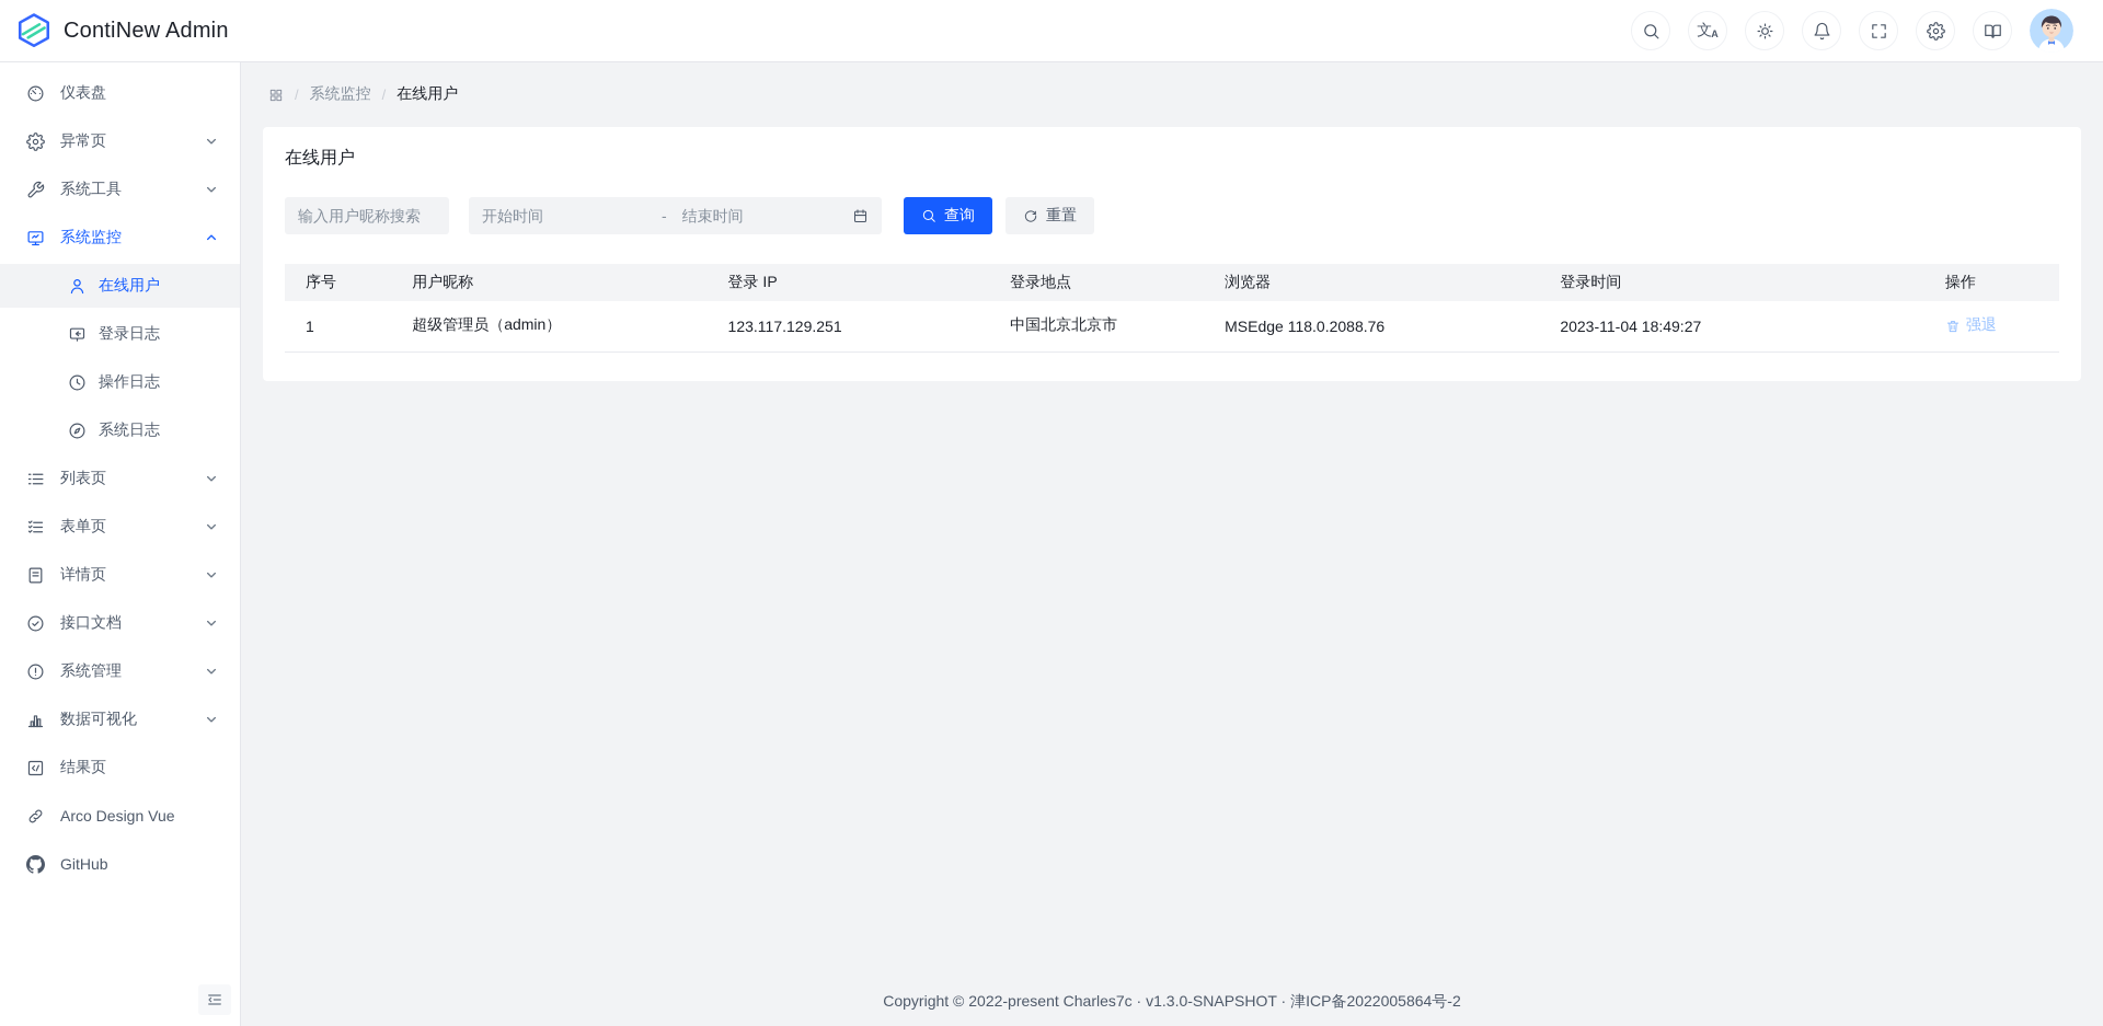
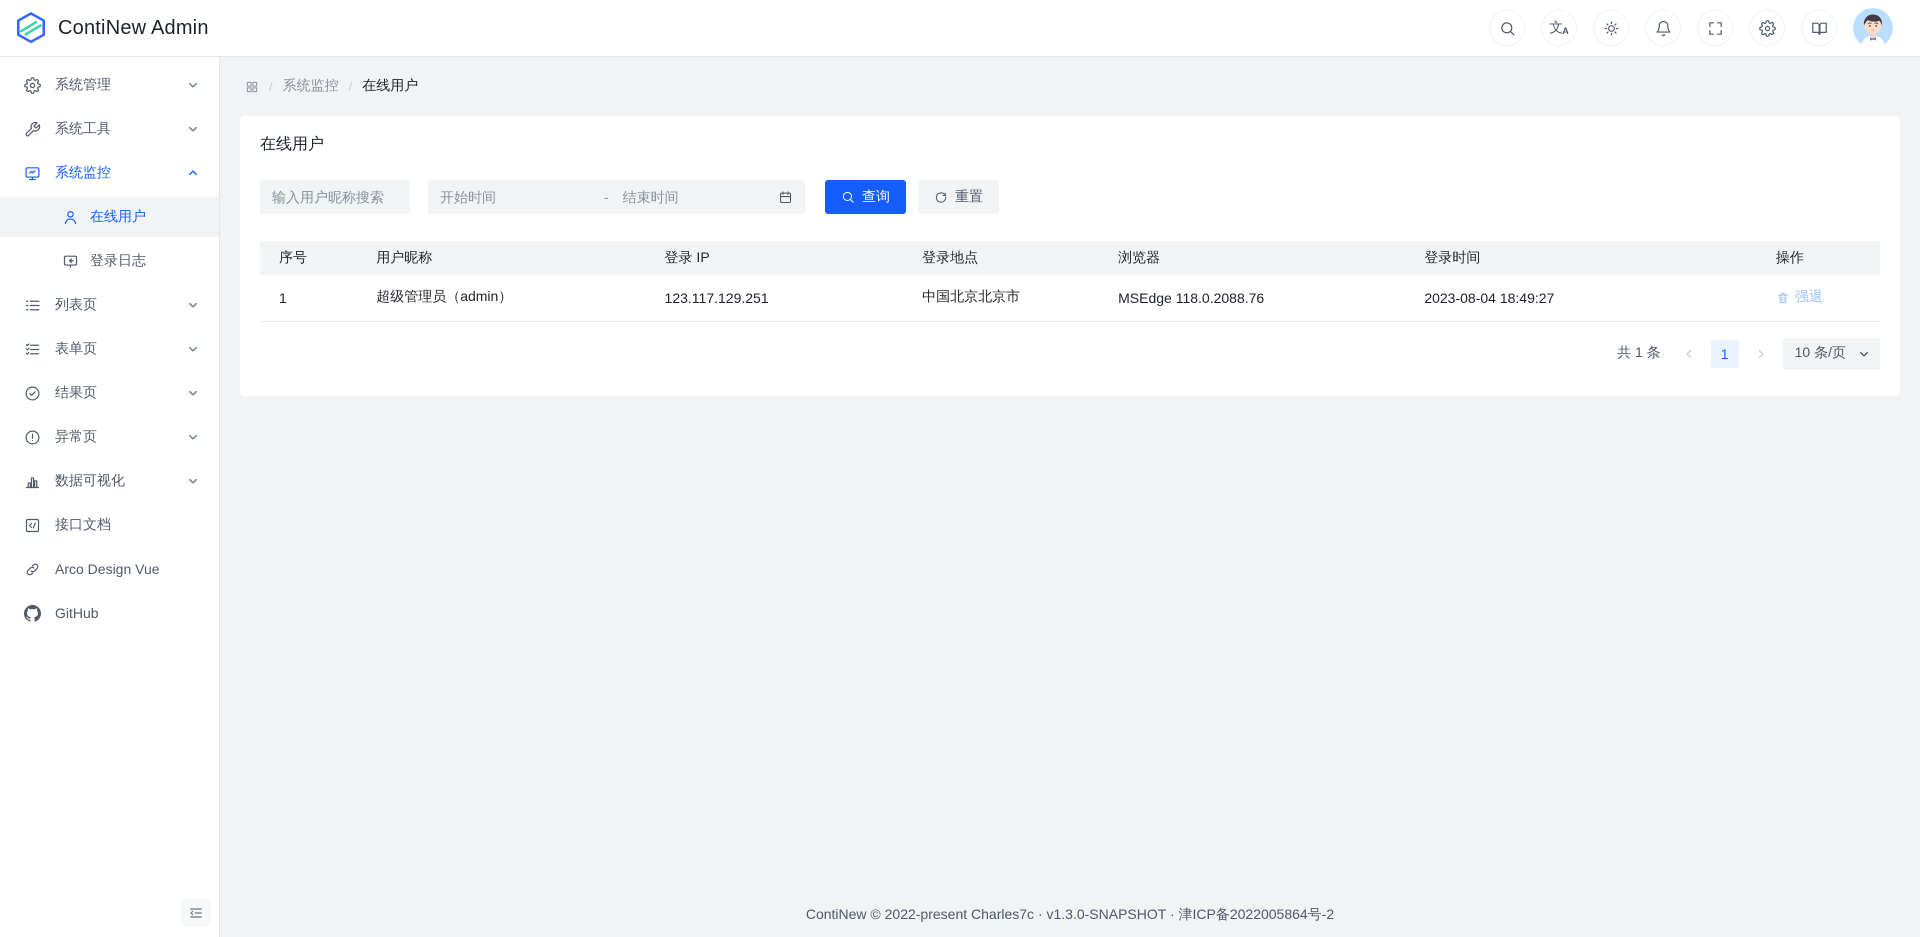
  ContiNew Admin
  文
  A
- 仪表盘
- 异常页
+ 系统管理
  系统工具
  系统监控
  在线用户
  登录日志
- 操作日志
- 系统日志
  列表页
  表单页
- 详情页
- 接口文档
+ 结果页
- 系统管理
+ 异常页
  数据可视化
- 结果页
+ 接口文档
  Arco Design Vue
  GitHub
  /
  系统监控
  /
  在线用户
  在线用户
  输入用户昵称搜索
  开始时间
  -
  结束时间
  查询
  重置
  序号	用户昵称	登录 IP	登录地点	浏览器	登录时间	操作
- 1	超级管理员（admin）	123.117.129.251	中国北京北京市	MSEdge 118.0.2088.76	2023-11-04 18:49:27	强退
+ 1	超级管理员（admin）	123.117.129.251	中国北京北京市	MSEdge 118.0.2088.76	2023-08-04 18:49:27	强退
+ 共 1 条
+ 1
+ 10 条/页
- Copyright © 2022-present Charles7c · v1.3.0-SNAPSHOT · 津ICP备2022005864号-2
+ ContiNew © 2022-present Charles7c · v1.3.0-SNAPSHOT · 津ICP备2022005864号-2
